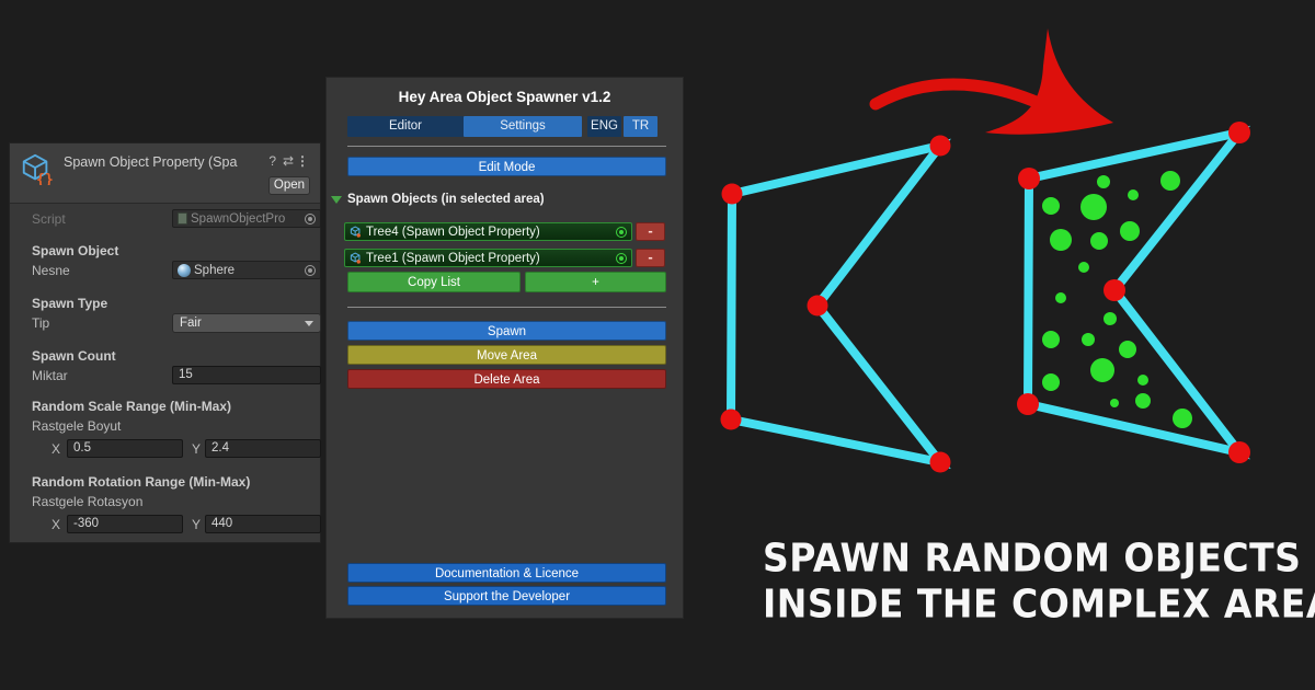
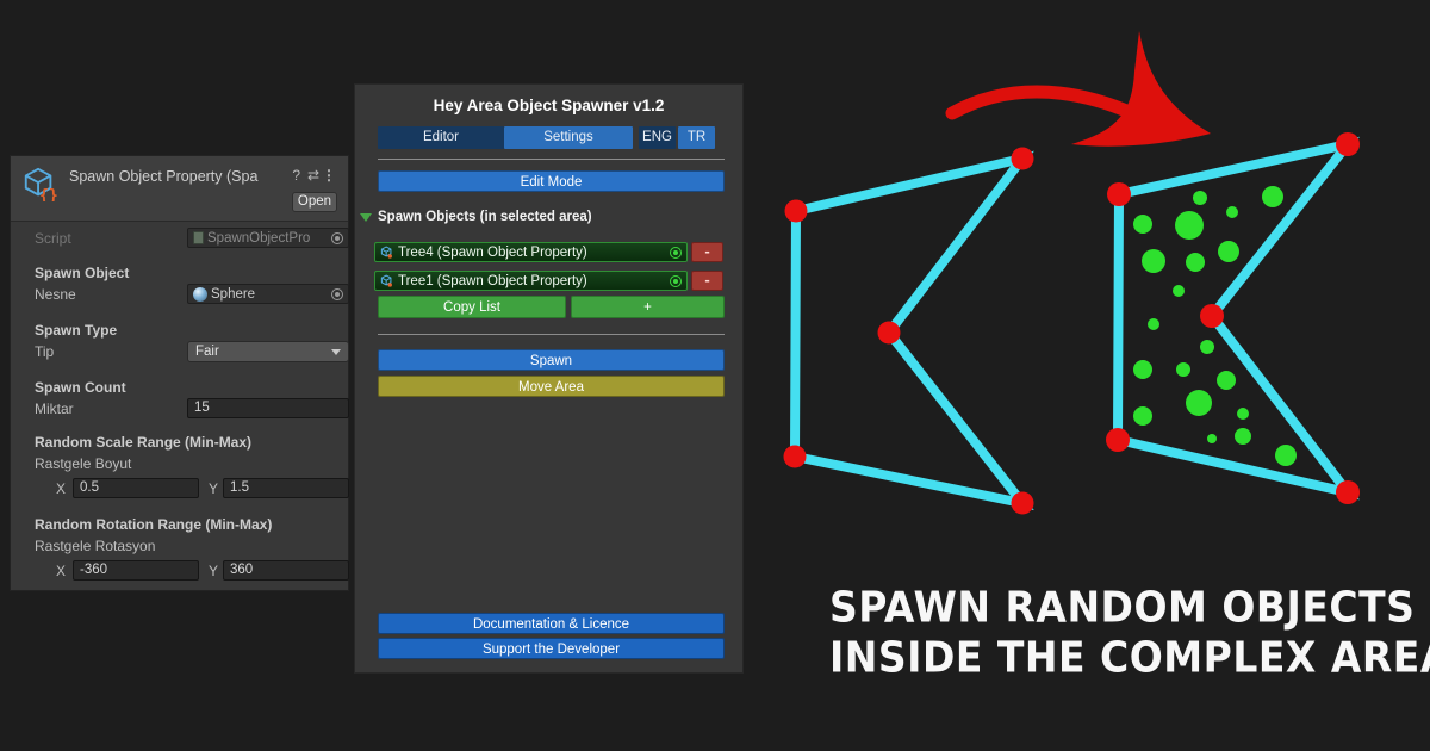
  {}
  Spawn Object Property (Spa
  ?
  ⇄
  ⋮
  Open
  Script
  SpawnObjectPro
  Spawn Object
  Nesne
  Sphere
  Spawn Type
  Tip
  Fair
  Spawn Count
  Miktar
  15
  Random Scale Range (Min-Max)
  Rastgele Boyut
  X
  0.5
  Y
- 2.4
+ 1.5
  Random Rotation Range (Min-Max)
  Rastgele Rotasyon
  X
  -360
  Y
- 440
+ 360
  Hey Area Object Spawner v1.2
  Editor
  Settings
  ENG
  TR
  Edit Mode
  Spawn Objects (in selected area)
  Tree4 (Spawn Object Property)
  -
  Tree1 (Spawn Object Property)
  -
  Copy List
  +
  Spawn
  Move Area
- Delete Area
  Documentation & Licence
  Support the Developer
  SPAWN RANDOM OBJECTS
  INSIDE THE COMPLEX ARE
